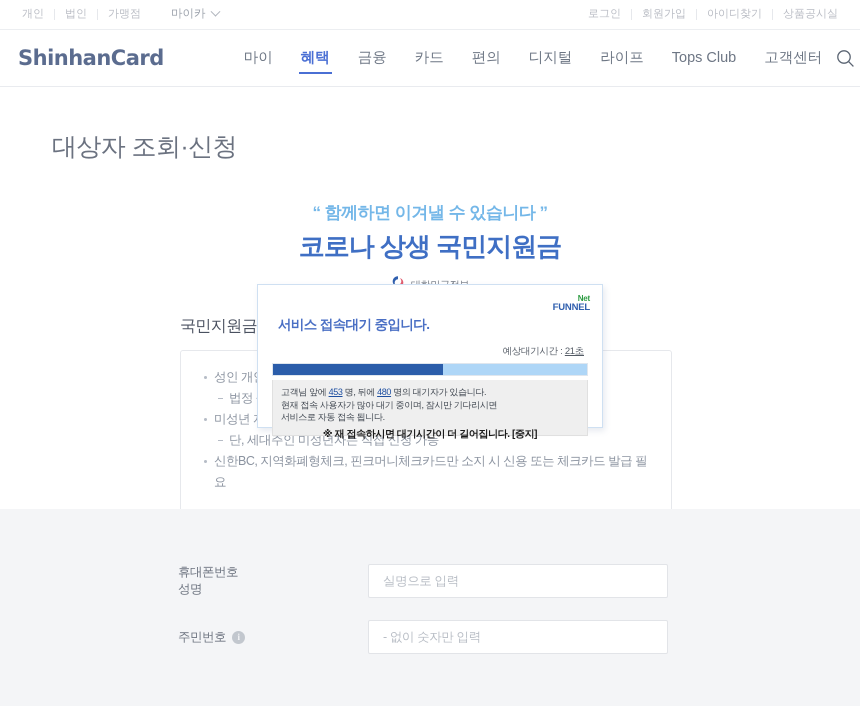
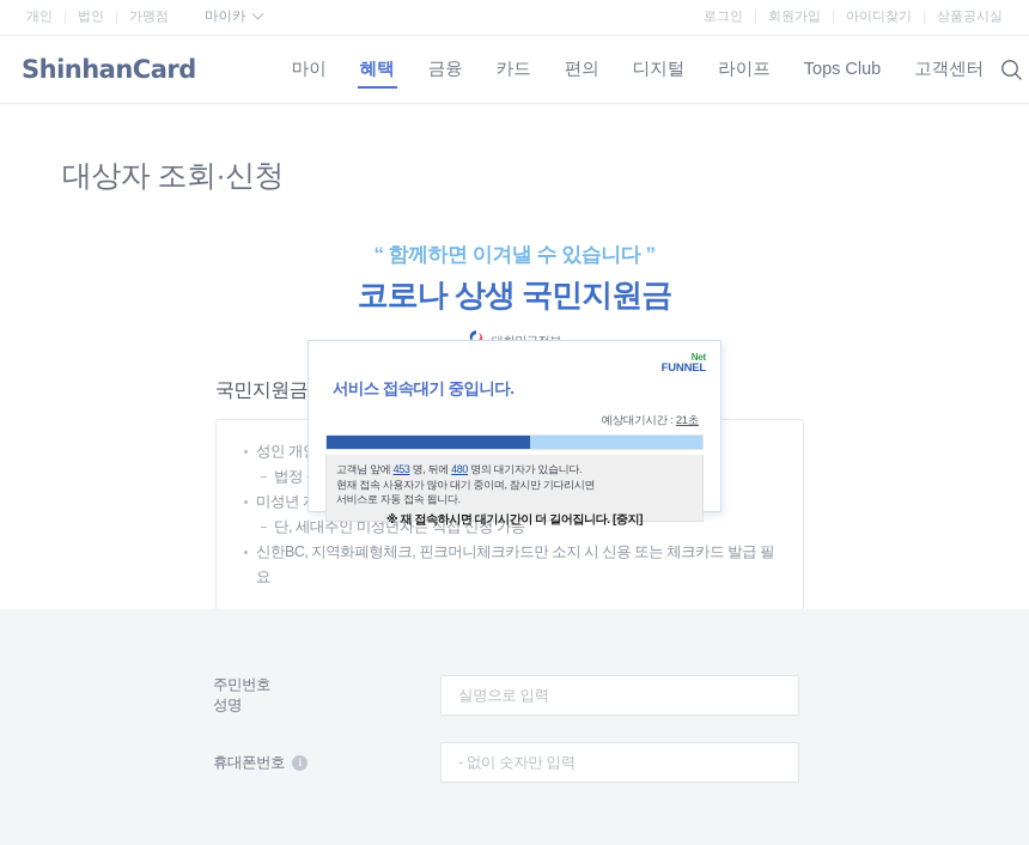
  개인
  법인
  가맹점
  마이카
  로그인
  회원가입
  아이디찾기
  상품공시실
  ShinhanCard
  마이
  혜택
  금융
  카드
  편의
  디지털
  라이프
  Tops Club
  고객센터
  대상자 조회·신청
  “ 함께하면 이겨낼 수 있습니다 ”
  코로나 상생 국민지원금
  국민지원금
  단, 세대주인 미성년자는 직접 신청 가능
  신한BC, 지역화폐형체크, 핀크머니체크카드만 소지 시 신용 또는 체크카드 발급 필요
  Net
  FUNNEL
  서비스 접속대기 중입니다.
  예상대기시간 : 21초
  고객님 앞에 453 명, 뒤에 480 명의 대기자가 있습니다.
  현재 접속 사용자가 많아 대기 중이며, 잠시만 기다리시면
  서비스로 자동 접속 됩니다.
  ※ 재 접속하시면 대기시간이 더 길어집니다. [중지]
- 휴대폰번호
+ 주민번호
  성명
  실명으로 입력
- 주민번호
+ 휴대폰번호
  i
  - 없이 숫자만 입력
